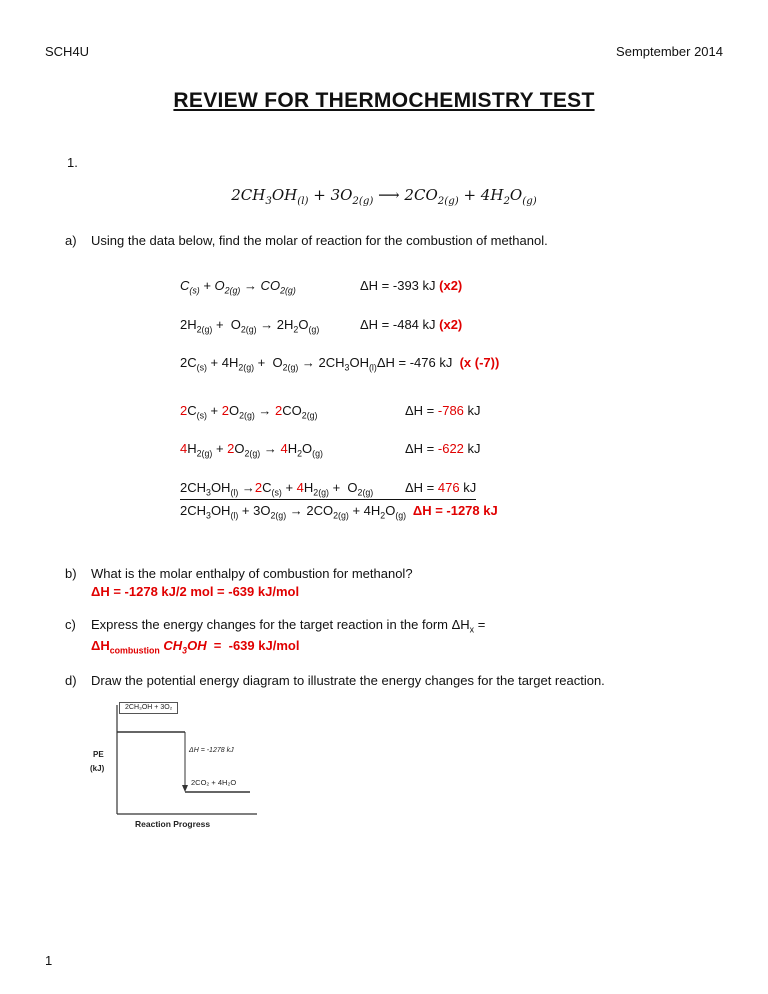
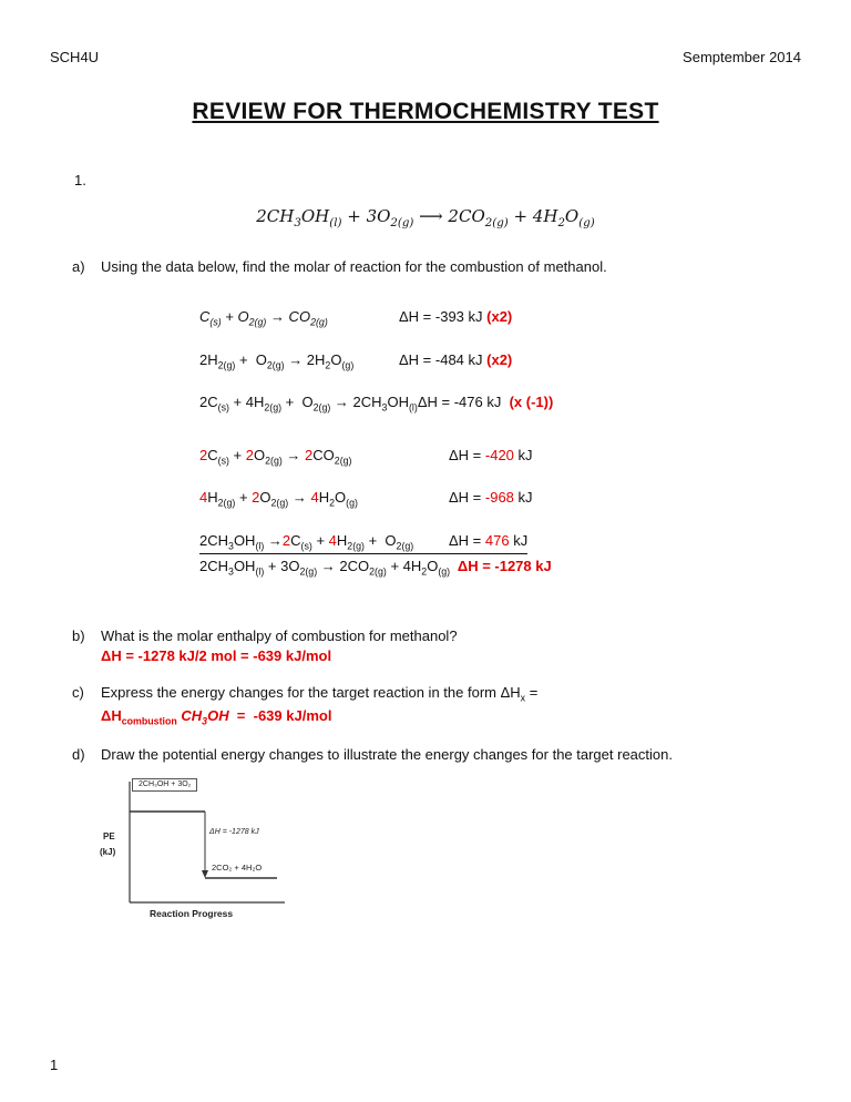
  SCH4U
  Semptember 2014
  REVIEW FOR THERMOCHEMISTRY TEST
  1.
  2CH3OH(l) + 3O2(g) ⟶ 2CO2(g) + 4H2O(g)
  a)
  Using the data below, find the molar of reaction for the combustion of methanol.
  C(s) + O2(g) → CO2(g)
  ΔH = -393 kJ (x2)
  2H2(g) + O2(g) → 2H2O(g)
  ΔH = -484 kJ (x2)
  2C(s) + 4H2(g) + O2(g) → 2CH3OH(l)
- ΔH = -476 kJ (x (-7))
+ ΔH = -476 kJ (x (-1))
  2C(s) + 2O2(g) → 2CO2(g)
- ΔH = -786 kJ
+ ΔH = -420 kJ
  4H2(g) + 2O2(g) → 4H2O(g)
- ΔH = -622 kJ
+ ΔH = -968 kJ
  2CH3OH(l) →2C(s) + 4H2(g) + O2(g)
  ΔH = 476 kJ
  2CH3OH(l) + 3O2(g) → 2CO2(g) + 4H2O(g)
  ΔH = -1278 kJ
  b)
  What is the molar enthalpy of combustion for methanol?
  ΔH = -1278 kJ/2 mol = -639 kJ/mol
  c)
  Express the energy changes for the target reaction in the form ΔHx =
  ΔHcombustion CH3OH = -639 kJ/mol
  d)
- Draw the potential energy diagram to illustrate the energy changes for the target reaction.
+ Draw the potential energy changes to illustrate the energy changes for the target reaction.
  PE
  (kJ)
  2CO₂ + 4H₂O
  Reaction Progress
  1
